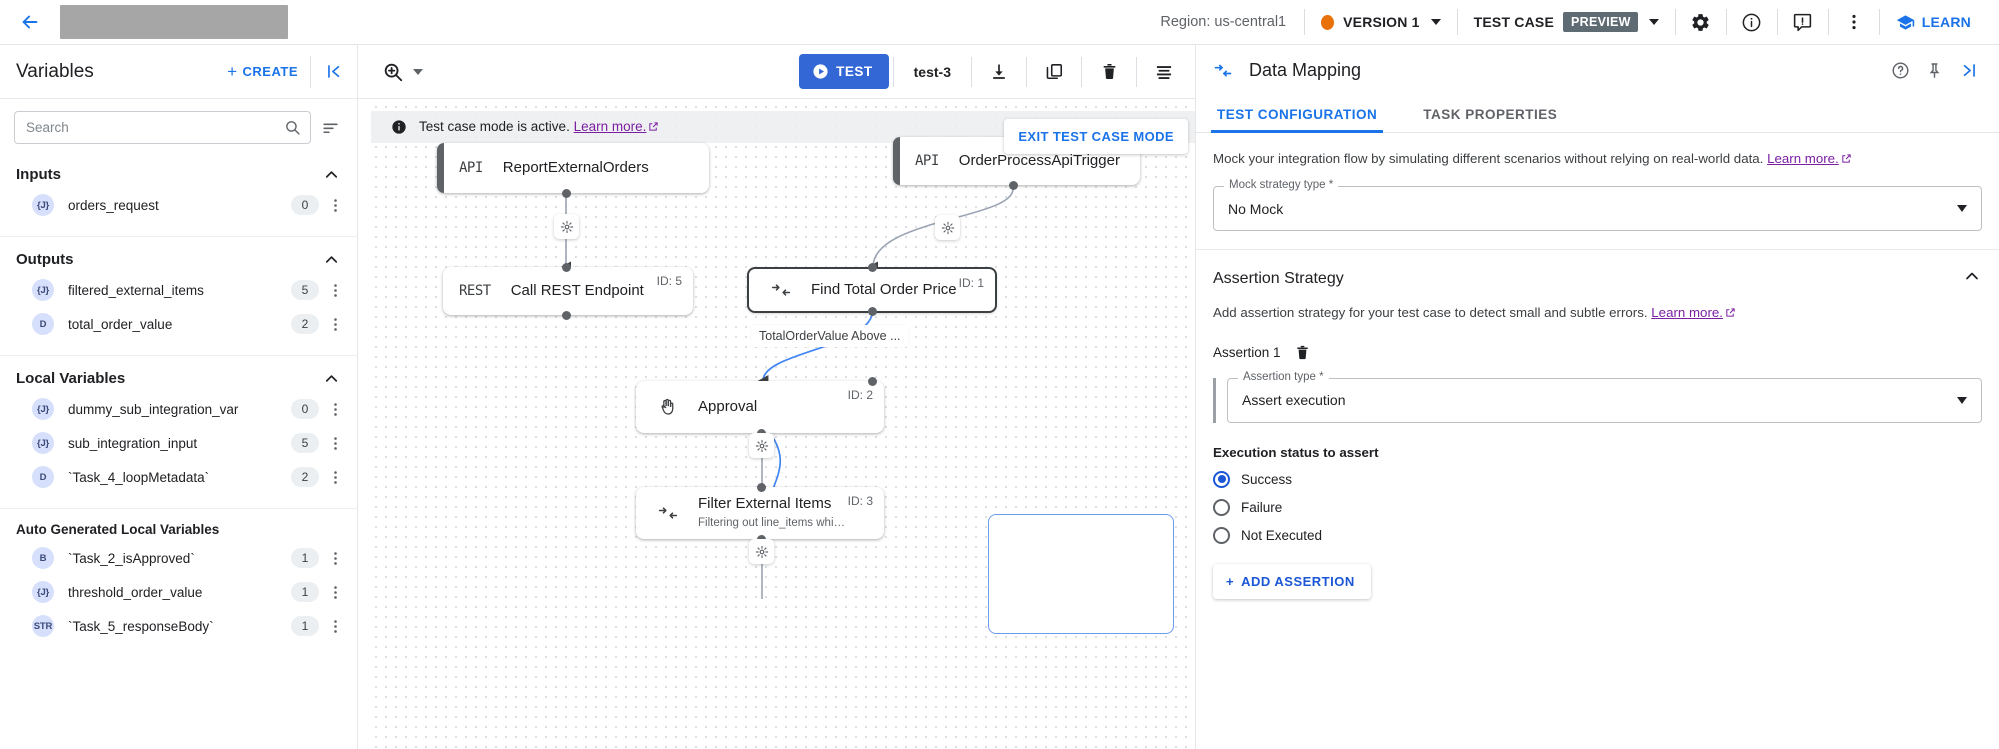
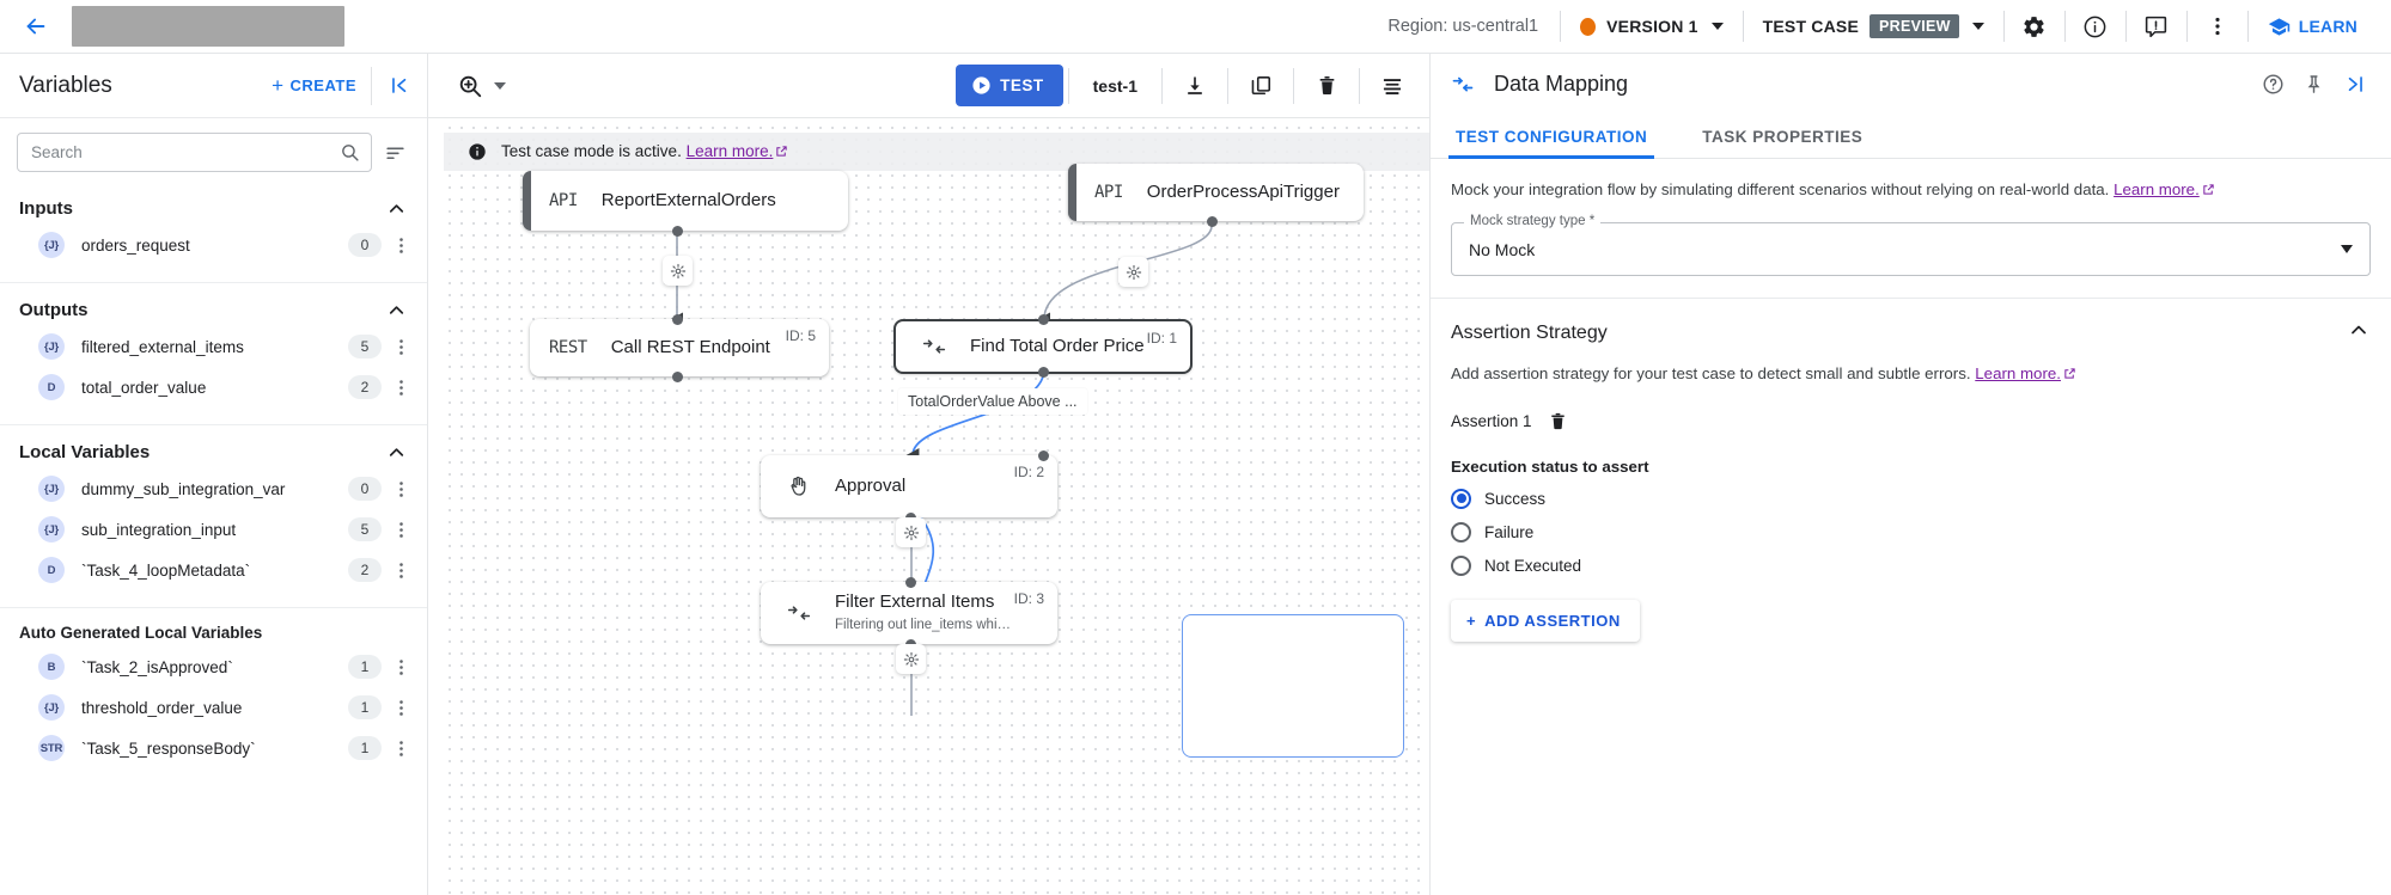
  Region: us-central1
  VERSION 1
  TEST CASE
  PREVIEW
  LEARN
  Variables
  +
  CREATE
  Search
  Inputs
  {J}
  orders_request
  0
  Outputs
  {J}
  filtered_external_items
  5
  D
  total_order_value
  2
  Local Variables
  {J}
  dummy_sub_integration_var
  0
  {J}
  sub_integration_input
  5
  D
  `Task_4_loopMetadata`
  2
  Auto Generated Local Variables
  B
  `Task_2_isApproved`
  1
  {J}
  threshold_order_value
  1
  STR
  `Task_5_responseBody`
  1
  TEST
- test-3
+ test-1
  Test case mode is active. Learn more.
- EXIT TEST CASE MODE
  API
  ReportExternalOrders
  API
  OrderProcessApiTrigger
  REST
  Call REST Endpoint
  ID: 5
  Find Total Order Price
  ID: 1
  TotalOrderValue Above ...
  Approval
  ID: 2
  Filter External Items Filtering out line_items whi…
  ID: 3
  Data Mapping
  TEST CONFIGURATION
  TASK PROPERTIES
  Mock your integration flow by simulating different scenarios without relying on real-world data. Learn more.
  Mock strategy type *
  No Mock
  Assertion Strategy
  Add assertion strategy for your test case to detect small and subtle errors. Learn more.
  Assertion 1
- Assertion type *
- Assert execution
  Execution status to assert
  Success
  Failure
  Not Executed
  +
  ADD ASSERTION
